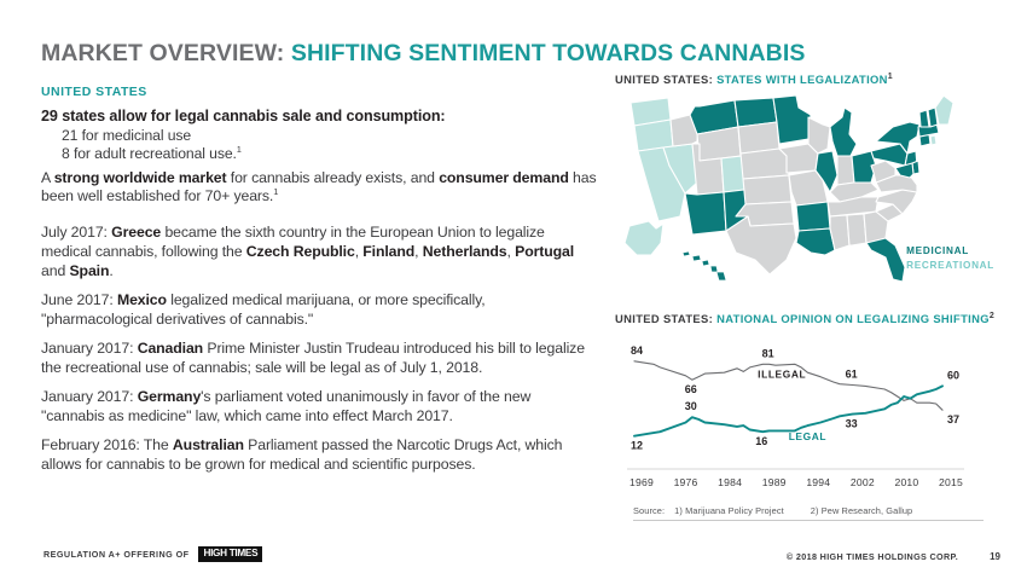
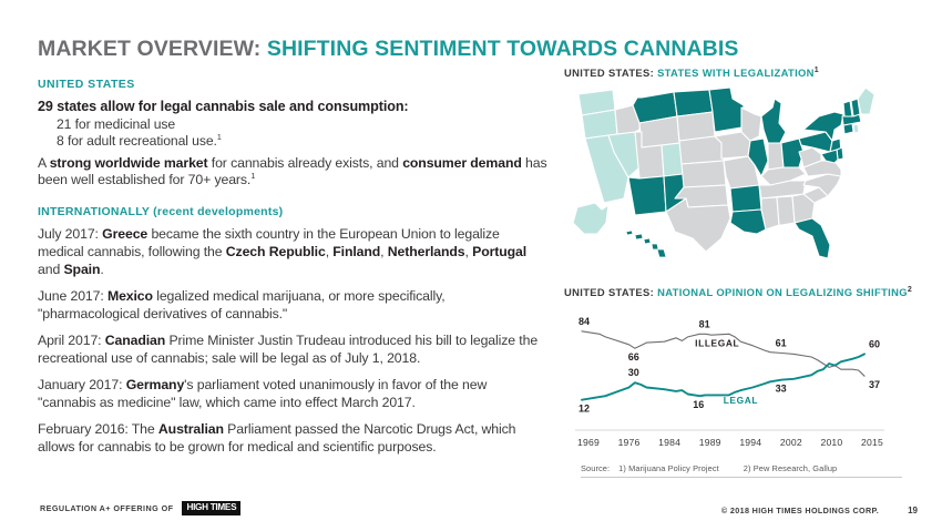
  MARKET OVERVIEW: SHIFTING SENTIMENT TOWARDS CANNABIS
  UNITED STATES
  29 states allow for legal cannabis sale and consumption:
  21 for medicinal use
  8 for adult recreational use.1
  A strong worldwide market for cannabis already exists, and consumer demand has been well established for 70+ years.1
+ INTERNATIONALLY (recent developments)
  July 2017: Greece became the sixth country in the European Union to legalize medical cannabis, following the Czech Republic, Finland, Netherlands, Portugal and Spain.
  June 2017: Mexico legalized medical marijuana, or more specifically, "pharmacological derivatives of cannabis."
- January 2017: Canadian Prime Minister Justin Trudeau introduced his bill to legalize the recreational use of cannabis; sale will be legal as of July 1, 2018.
+ April 2017: Canadian Prime Minister Justin Trudeau introduced his bill to legalize the recreational use of cannabis; sale will be legal as of July 1, 2018.
  January 2017: Germany's parliament voted unanimously in favor of the new "cannabis as medicine" law, which came into effect March 2017.
  February 2016: The Australian Parliament passed the Narcotic Drugs Act, which allows for cannabis to be grown for medical and scientific purposes.
  UNITED STATES: STATES WITH LEGALIZATION
- MEDICINAL
- RECREATIONAL
  UNITED STATES: NATIONAL OPINION ON LEGALIZING SHIFTING
  84
  66
  81
  61
  37
  12
  30
  16
  33
  60
  ILLEGAL
  LEGAL
  1969
  1976
  1984
  1989
  1994
  2002
  2010
  2015
  Source:
  1) Marijuana Policy Project
  2) Pew Research, Gallup
  REGULATION A+ OFFERING OF
  HIGH TIMES
  © 2018 HIGH TIMES HOLDINGS CORP.
  19
